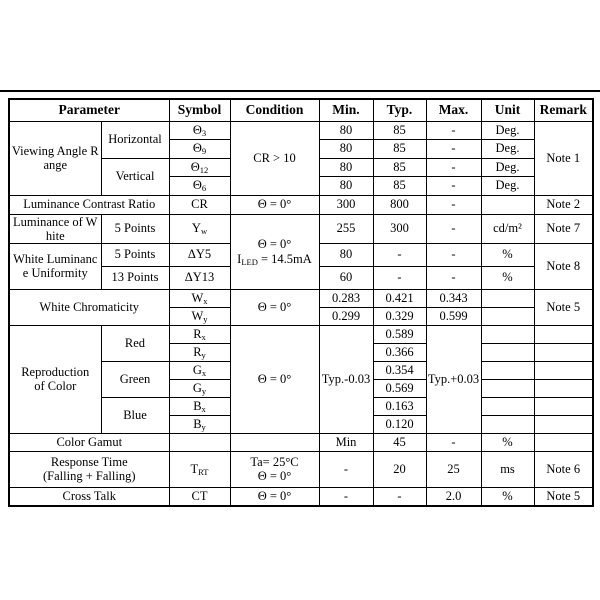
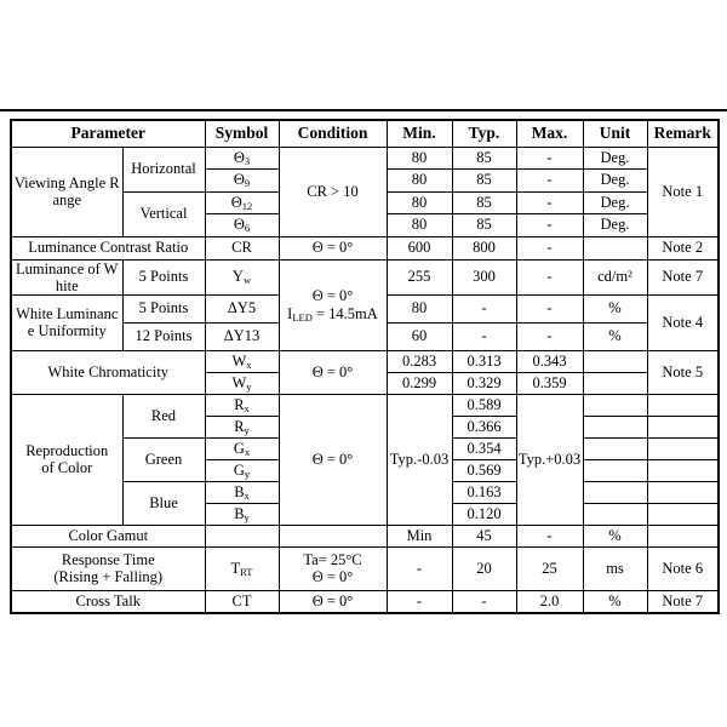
  Parameter	Symbol	Condition	Min.	Typ.	Max.	Unit	Remark
  Viewing Angle R ange	Horizontal	Θ3	CR > 10	80	85	-	Deg.	Note 1
  Θ9	80	85	-	Deg.
  Vertical	Θ12	80	85	-	Deg.
  Θ6	80	85	-	Deg.
- Luminance Contrast Ratio	CR	Θ = 0°	300	800	-		Note 2
+ Luminance Contrast Ratio	CR	Θ = 0°	600	800	-		Note 2
  Luminance of W hite	5 Points	Yw	Θ = 0° ILED = 14.5mA	255	300	-	cd/m²	Note 7
- White Luminanc e Uniformity	5 Points	ΔY5	80	-	-	%	Note 8
+ White Luminanc e Uniformity	5 Points	ΔY5	80	-	-	%	Note 4
- 13 Points	ΔY13	60	-	-	%
+ 12 Points	ΔY13	60	-	-	%
- White Chromaticity	Wx	Θ = 0°	0.283	0.421	0.343		Note 5
+ White Chromaticity	Wx	Θ = 0°	0.283	0.313	0.343		Note 5
- Wy	0.299	0.329	0.599
+ Wy	0.299	0.329	0.359
  Reproduction of Color	Red	Rx	Θ = 0°	Typ.-0.03	0.589	Typ.+0.03
  Ry	0.366
  Green	Gx	0.354
  Gy	0.569
  Blue	Bx	0.163
  By	0.120
  Color Gamut			Min	45	-	%
- Response Time (Falling + Falling)	TRT	Ta= 25°C Θ = 0°	-	20	25	ms	Note 6
+ Response Time (Rising + Falling)	TRT	Ta= 25°C Θ = 0°	-	20	25	ms	Note 6
- Cross Talk	CT	Θ = 0°	-	-	2.0	%	Note 5
+ Cross Talk	CT	Θ = 0°	-	-	2.0	%	Note 7
